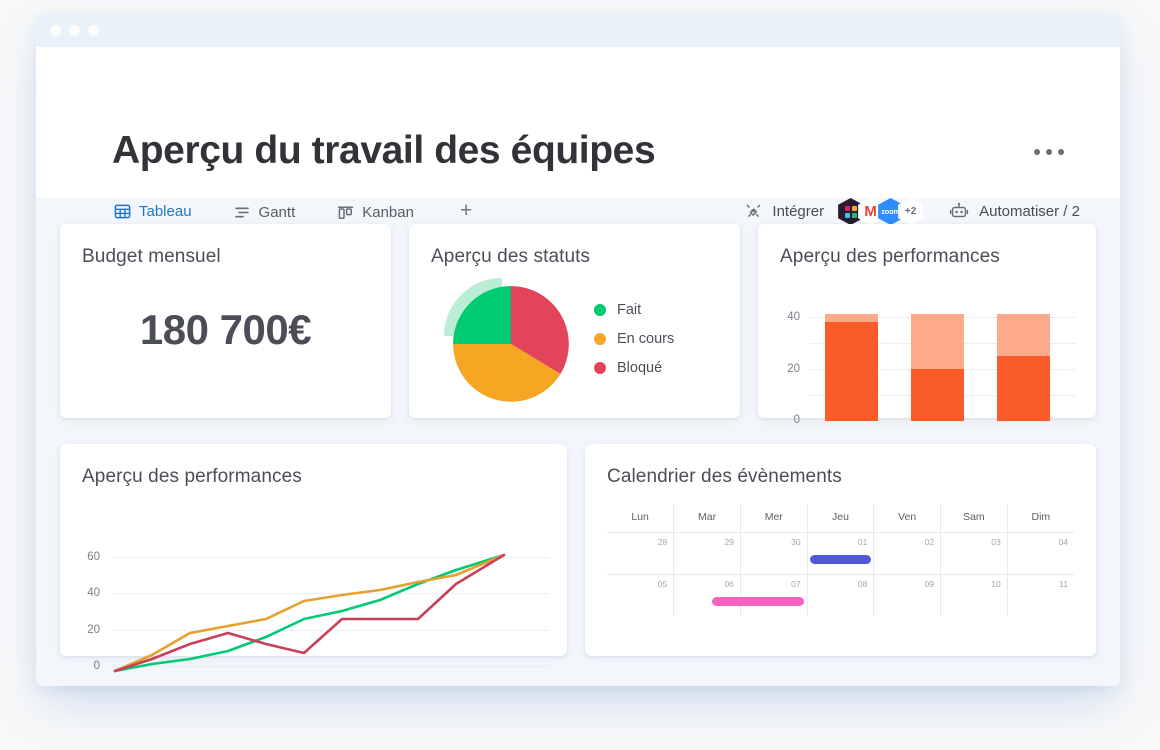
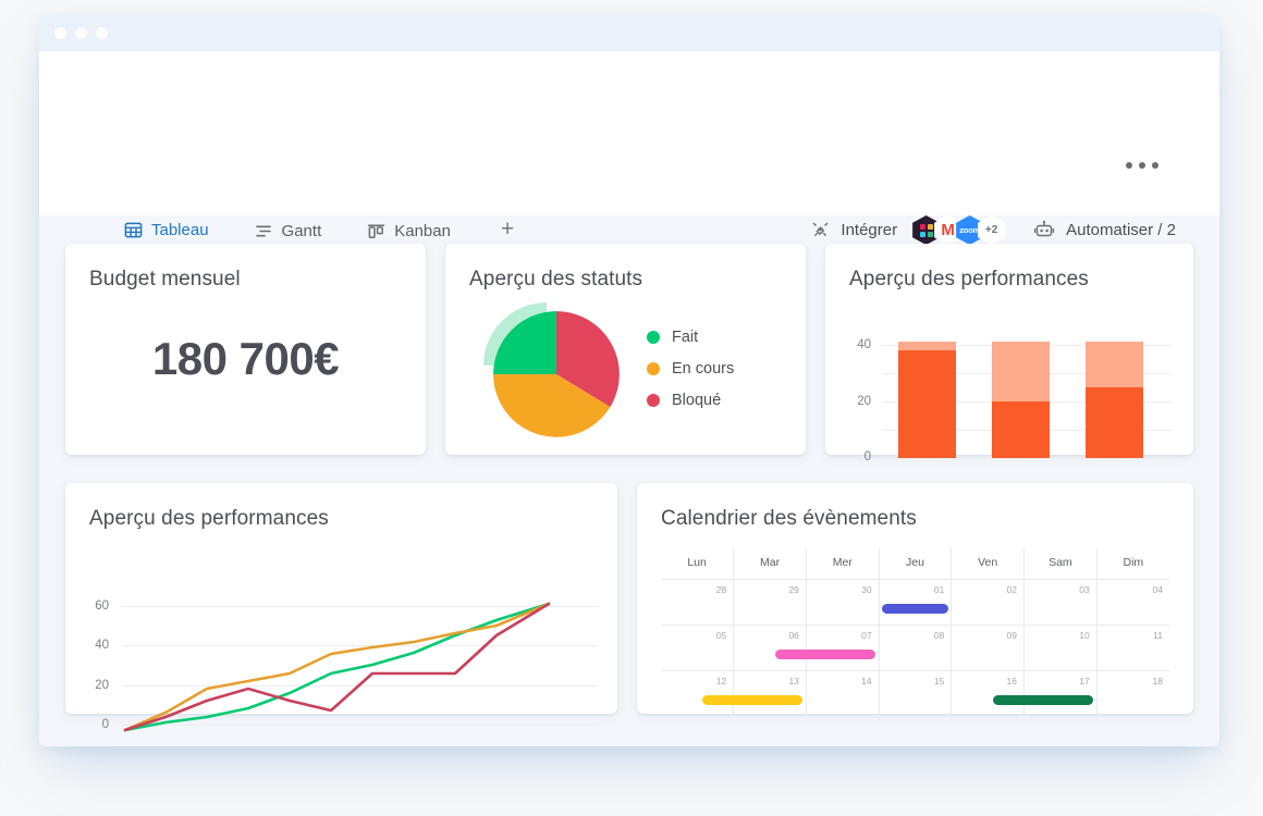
- Aperçu du travail des équipes
  Tableau
  Gantt
  Kanban
  +
  Intégrer
  M
  zoom
  +2
  Automatiser / 2
  Budget mensuel
  180 700€
  Aperçu des statuts
  Fait
  En cours
  Bloqué
  Aperçu des performances
  40
  20
  0
  Aperçu des performances
  60
  40
  20
  0
  Calendrier des évènements
  Lun	Mar	Mer	Jeu	Ven	Sam	Dim
  28	29	30	01	02	03	04
  05	06	07	08	09	10	11
+ 12	13	14	15	16	17	18
